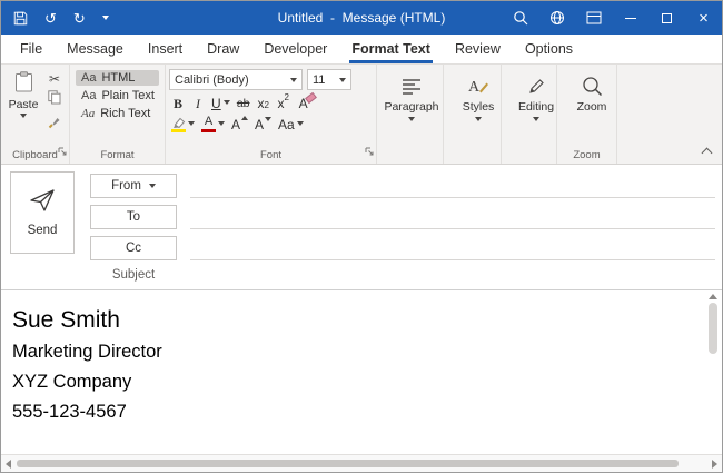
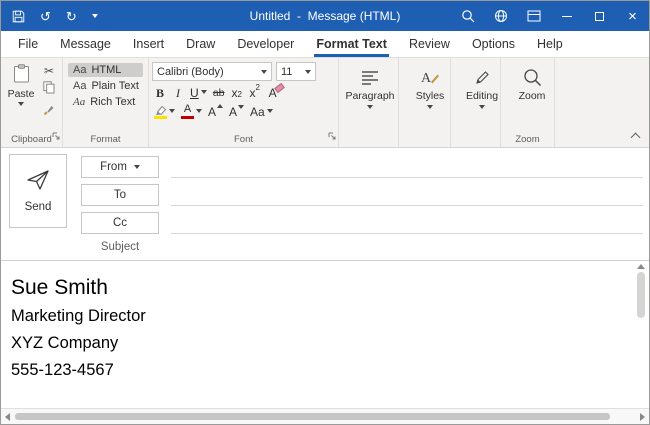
  ↺
  ↻
  Untitled - Message (HTML)
  ×
  File
  Message
  Insert
  Draw
  Developer
  Format Text
  Review
  Options
+ Help
  Paste
  ✂
  Clipboard
  Aa
  HTML
  Aa
  Plain Text
  Aa
  Rich Text
  Format
  Calibri (Body)
  11
  B
  I
  U
  ab
  x
  2
  x
  2
  A
  A
  A
  A
  Aa
  Font
  Paragraph
  A
  Styles
  Editing
  Zoom
  Zoom
  Send
  From
  To
  Cc
  Subject
  Sue Smith
  Marketing Director
  XYZ Company
  555-123-4567
